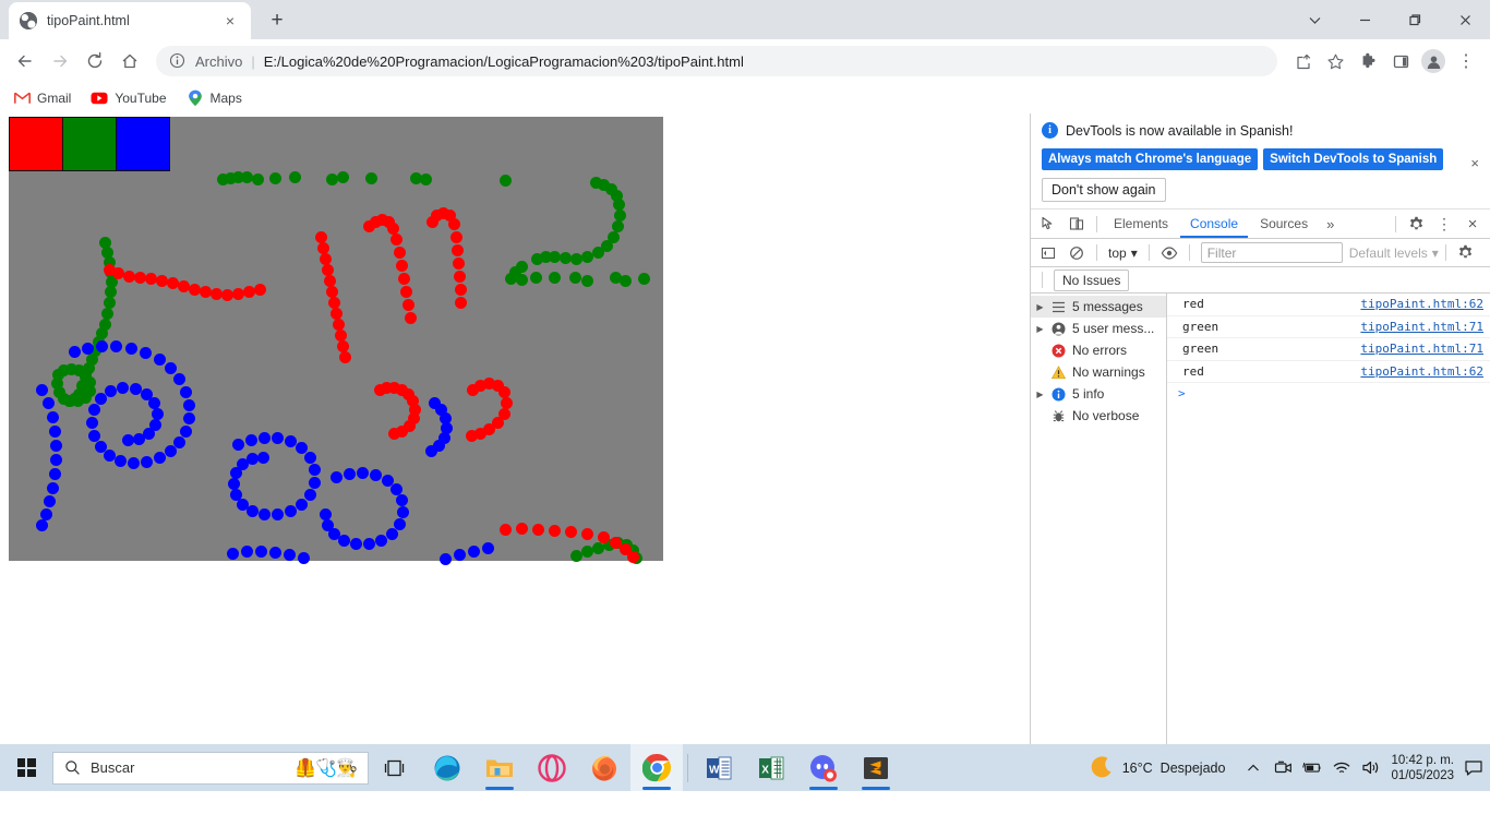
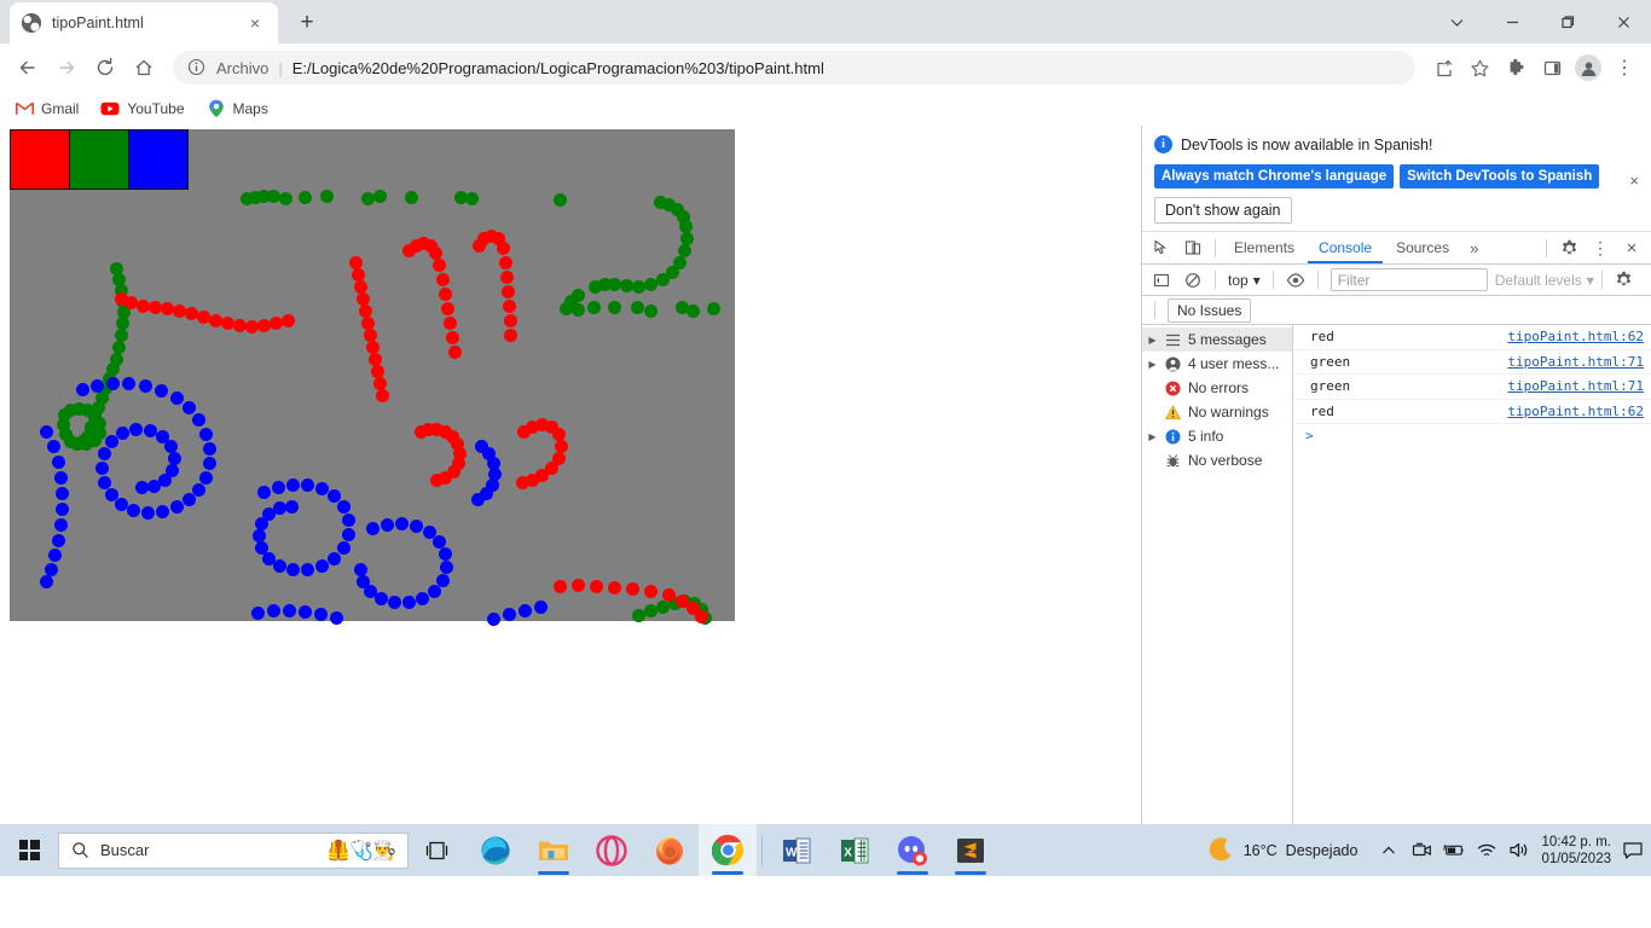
  tipoPaint.html
  ×
  +
  Archivo
  |
  E:/Logica%20de%20Programacion/LogicaProgramacion%203/tipoPaint.html
  ⋮
  Gmail
  YouTube
  Maps
  i
  DevTools is now available in Spanish!
  Always match Chrome's language
  Switch DevTools to Spanish
  Don't show again
  ×
  Elements
  Console
  Sources
  »
  ⋮
  ×
  top
  ▾
  Filter
  Default levels
  ▾
  No Issues
  ▶
  5 messages
  ▶
- 5 user mess...
+ 4 user mess...
  No errors
  No warnings
  ▶
  5 info
  No verbose
  red
  tipoPaint.html:62
  green
  tipoPaint.html:71
  green
  tipoPaint.html:71
  red
  tipoPaint.html:62
  >
  Buscar
  🦺🩺👨‍🍳
  W
  X
  16°C
  Despejado
  10:42 p. m.
  01/05/2023
